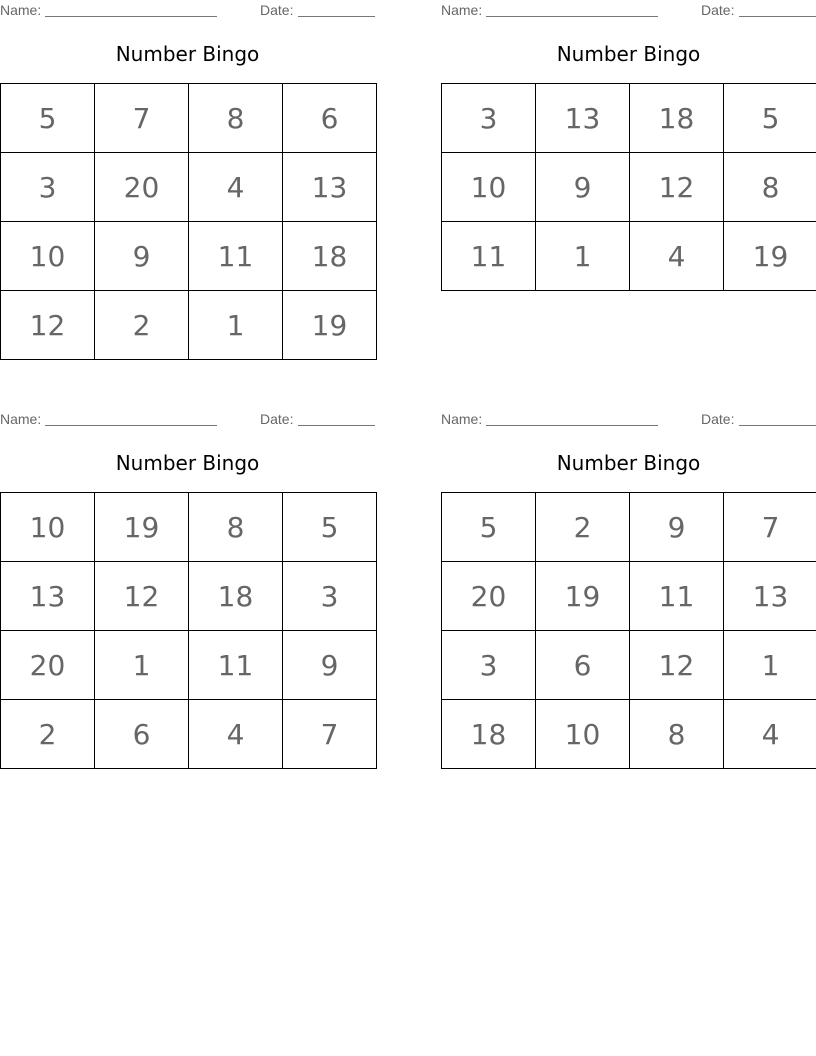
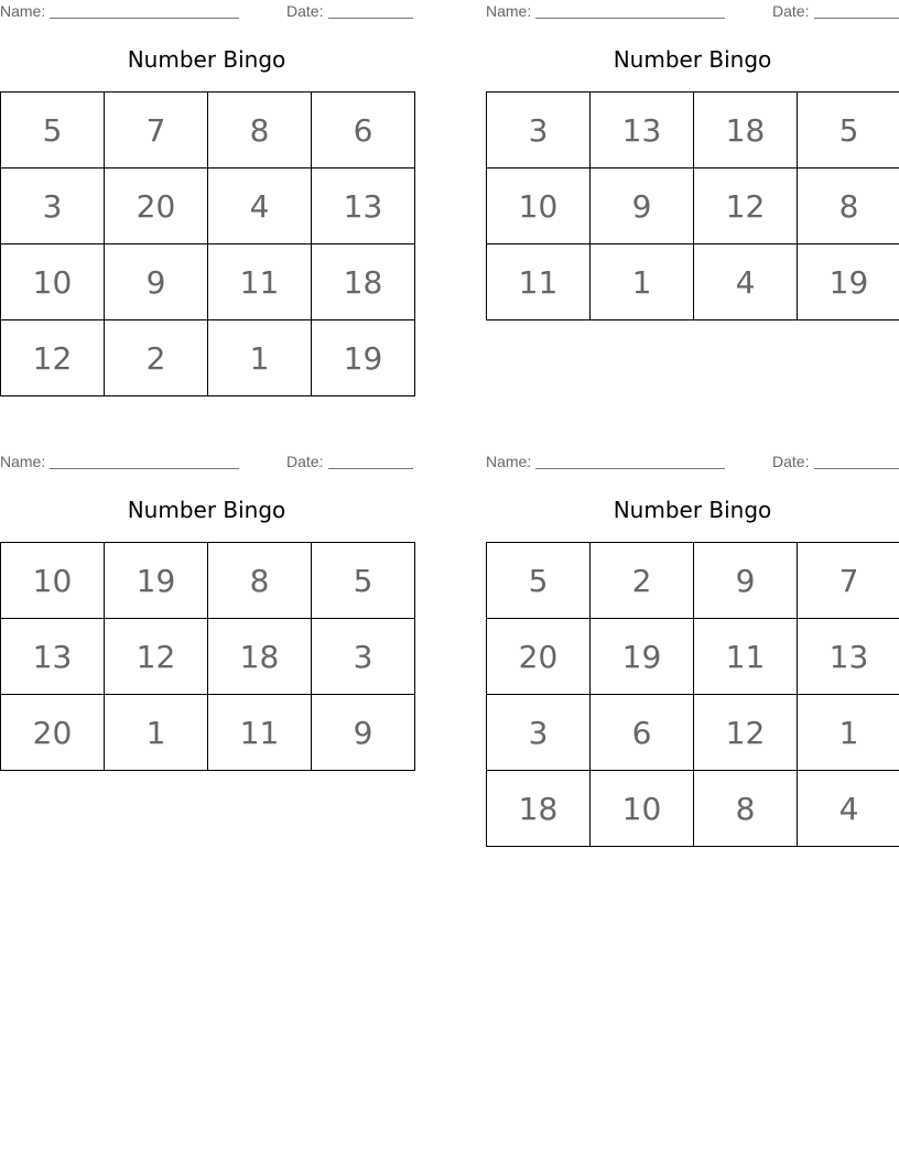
  Name:
  Date:
  Number Bingo
  5	7	8	6
  3	20	4	13
  10	9	11	18
  12	2	1	19
  Name:
  Date:
  Number Bingo
  3	13	18	5
  10	9	12	8
  11	1	4	19
  Name:
  Date:
  Number Bingo
  10	19	8	5
  13	12	18	3
  20	1	11	9
- 2	6	4	7
  Name:
  Date:
  Number Bingo
  5	2	9	7
  20	19	11	13
  3	6	12	1
  18	10	8	4
